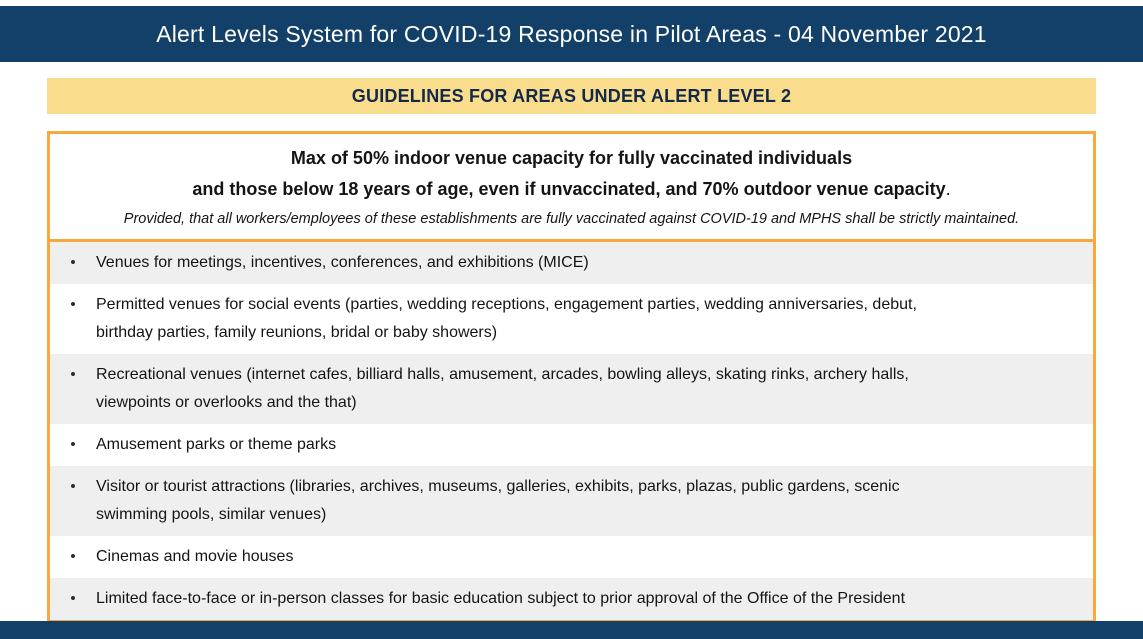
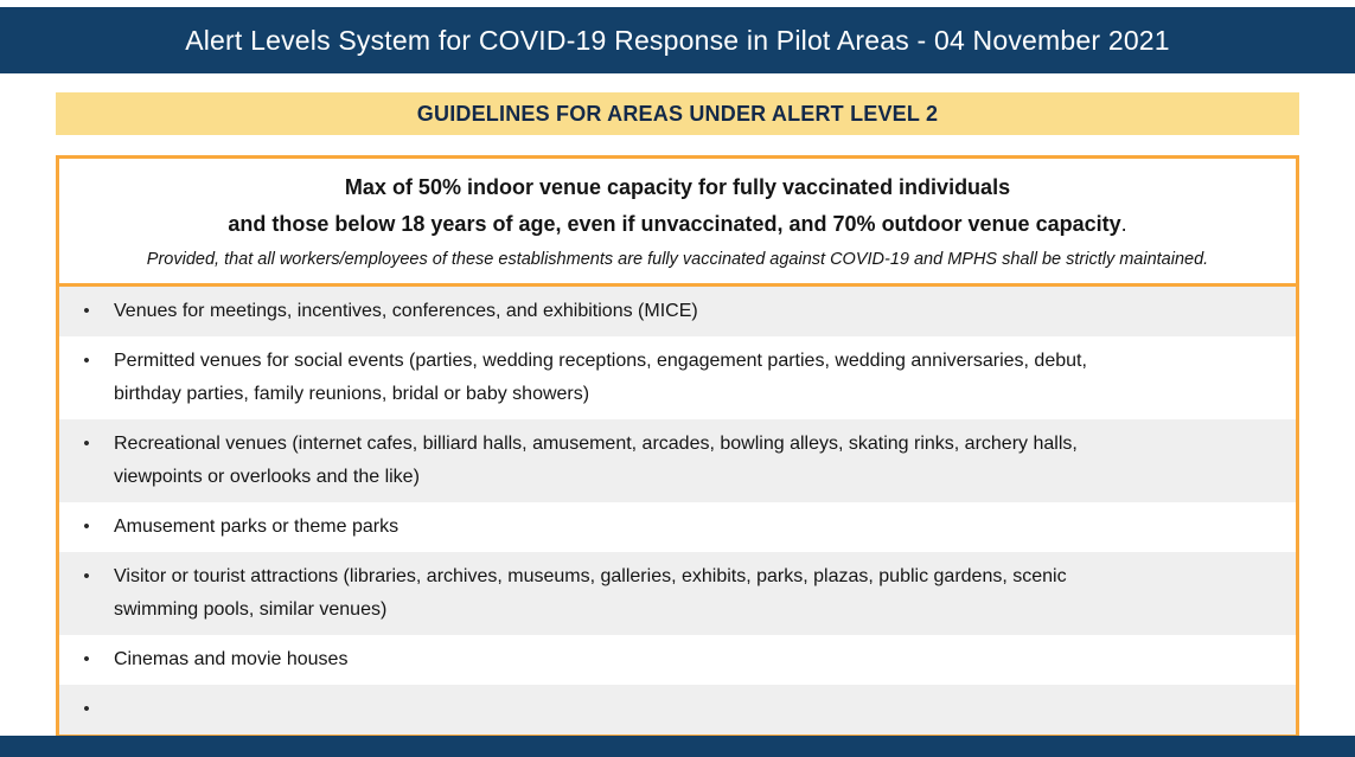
  Alert Levels System for COVID-19 Response in Pilot Areas - 04 November 2021
  GUIDELINES FOR AREAS UNDER ALERT LEVEL 2
  Max of 50% indoor venue capacity for fully vaccinated individuals
  and those below 18 years of age, even if unvaccinated, and 70% outdoor venue capacity.
  Provided, that all workers/employees of these establishments are fully vaccinated against COVID-19 and MPHS shall be strictly maintained.
  •
  Venues for meetings, incentives, conferences, and exhibitions (MICE)
  •
  Permitted venues for social events (parties, wedding receptions, engagement parties, wedding anniversaries, debut,
  birthday parties, family reunions, bridal or baby showers)
  •
  Recreational venues (internet cafes, billiard halls, amusement, arcades, bowling alleys, skating rinks, archery halls,
- viewpoints or overlooks and the that)
+ viewpoints or overlooks and the like)
  •
  Amusement parks or theme parks
  •
  Visitor or tourist attractions (libraries, archives, museums, galleries, exhibits, parks, plazas, public gardens, scenic
  swimming pools, similar venues)
  •
  Cinemas and movie houses
  •
- Limited face-to-face or in-person classes for basic education subject to prior approval of the Office of the President
